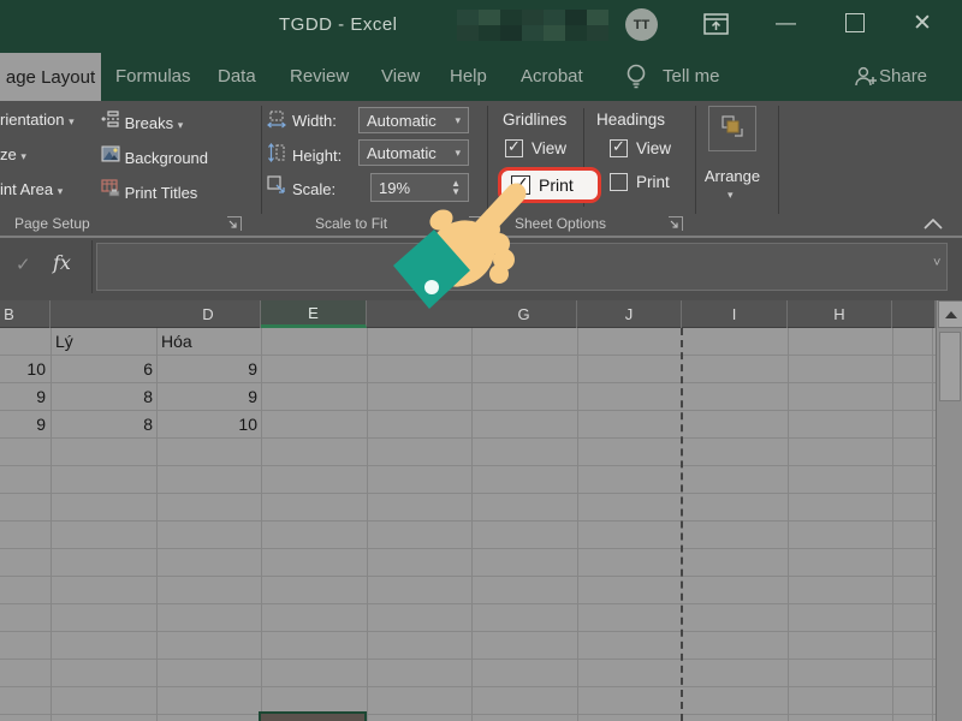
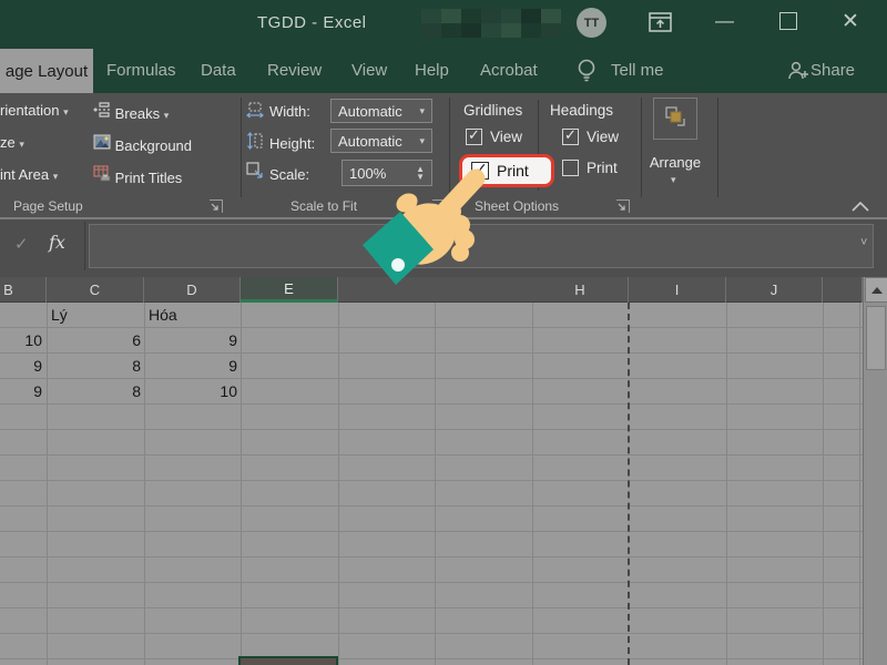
  TGDD - Excel
  TT
  —
  ✕
  age Layout
  Formulas
  Data
  Review
  View
  Help
  Acrobat
  Tell me
  Share
  rientation ▾
  ze ▾
  int Area ▾
  Breaks ▾
  Background
  Print Titles
  Page Setup
  Width:
  Automatic
  ▾
  Height:
  Automatic
  ▾
  Scale:
- 19%
+ 100%
  ▲
  ▼
  Scale to Fit
  Gridlines
  Headings
  View
  Print
  View
  Print
  Sheet Options
  Arrange
  ▾
  ✓
  fx
  ˅
  B
+ C
  D
  E
- G
- J
+ H
  I
- H
+ J
  Lý
  Hóa
  10
  6
  9
  9
  8
  9
  9
  8
  10
